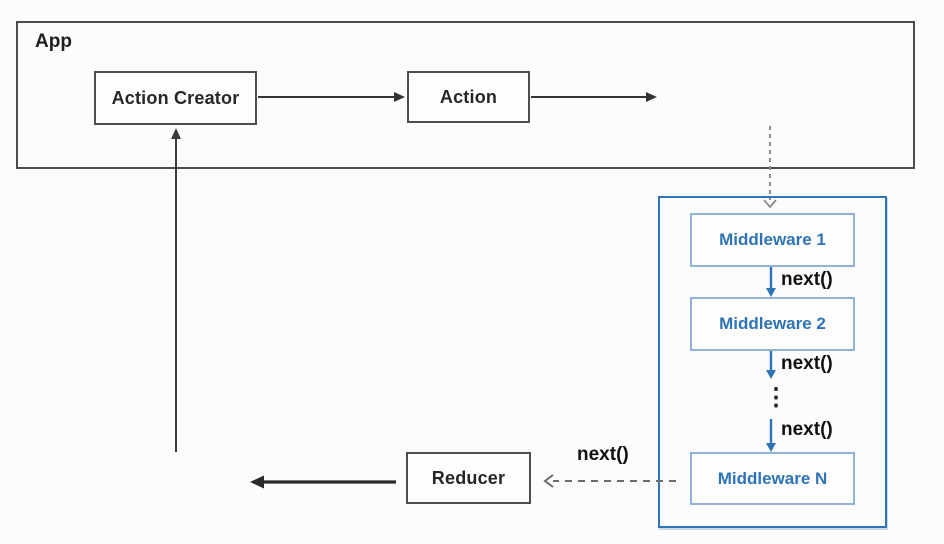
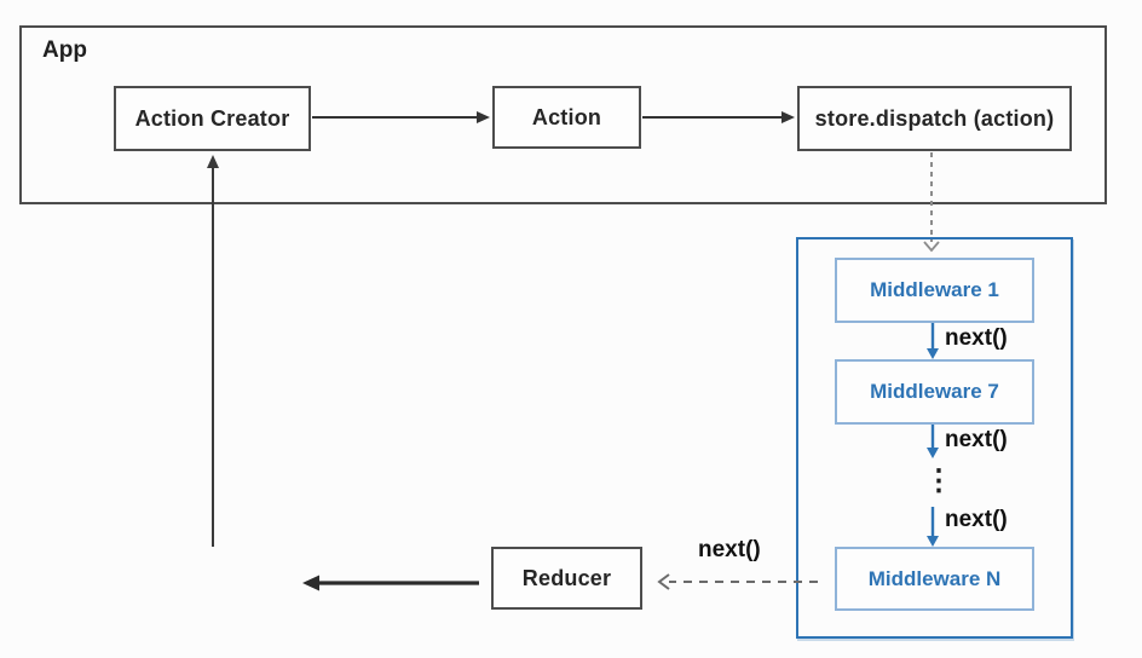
  App
  Action Creator
  Action
+ store.dispatch (action)
  Middleware 1
- Middleware 2
+ Middleware 7
  Middleware N
  Reducer
  next()
  next()
  next()
  next()
  ⋮
